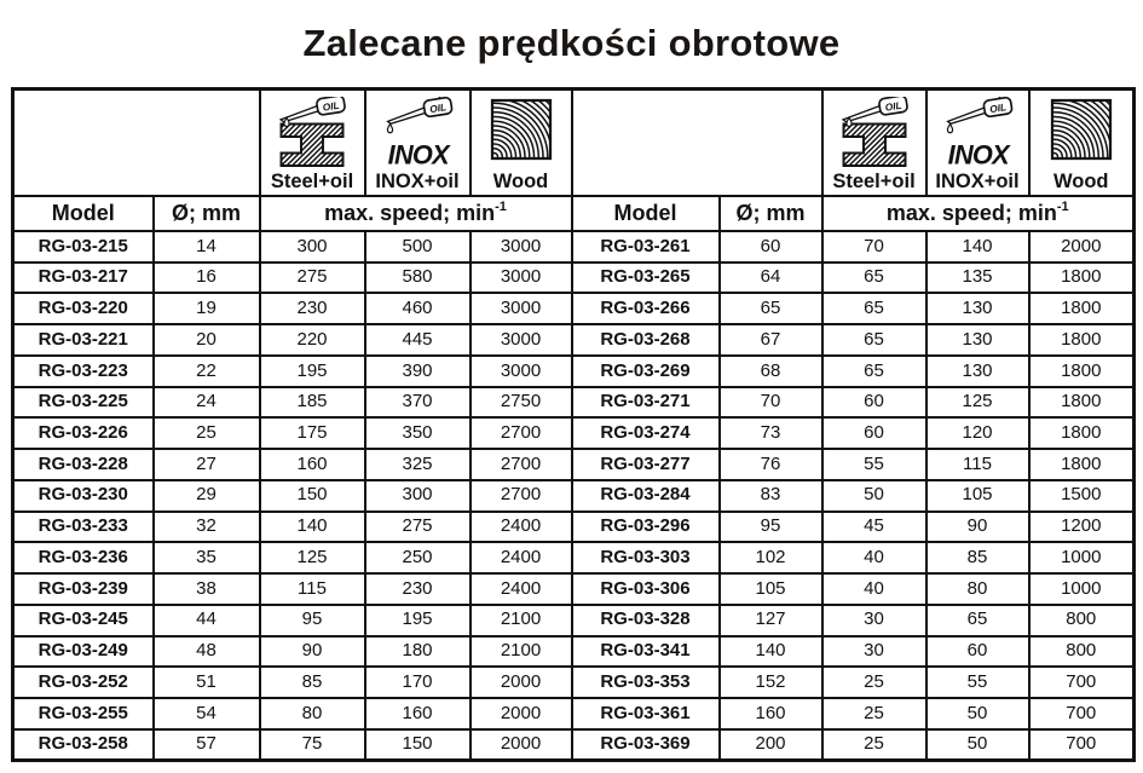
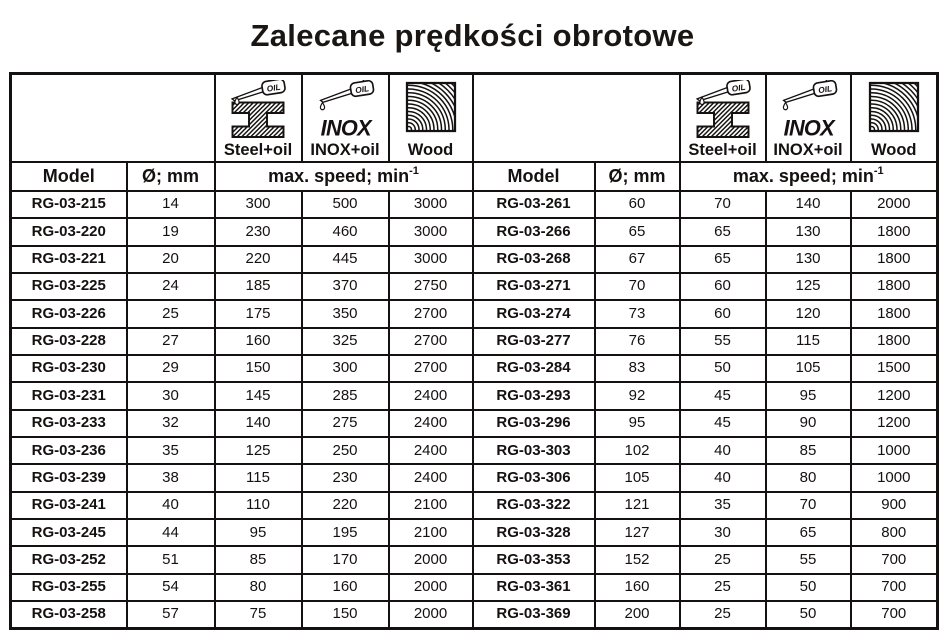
  Zalecane prędkości obrotowe
  	Steel+oil	INOX+oil	Wood		Steel+oil	INOX+oil	Wood
  Model	Ø; mm	max. speed; min-1	Model	Ø; mm	max. speed; min-1
  RG-03-215	14	300	500	3000	RG-03-261	60	70	140	2000
- RG-03-217	16	275	580	3000	RG-03-265	64	65	135	1800
  RG-03-220	19	230	460	3000	RG-03-266	65	65	130	1800
  RG-03-221	20	220	445	3000	RG-03-268	67	65	130	1800
- RG-03-223	22	195	390	3000	RG-03-269	68	65	130	1800
  RG-03-225	24	185	370	2750	RG-03-271	70	60	125	1800
  RG-03-226	25	175	350	2700	RG-03-274	73	60	120	1800
  RG-03-228	27	160	325	2700	RG-03-277	76	55	115	1800
  RG-03-230	29	150	300	2700	RG-03-284	83	50	105	1500
+ RG-03-231	30	145	285	2400	RG-03-293	92	45	95	1200
  RG-03-233	32	140	275	2400	RG-03-296	95	45	90	1200
  RG-03-236	35	125	250	2400	RG-03-303	102	40	85	1000
  RG-03-239	38	115	230	2400	RG-03-306	105	40	80	1000
+ RG-03-241	40	110	220	2100	RG-03-322	121	35	70	900
  RG-03-245	44	95	195	2100	RG-03-328	127	30	65	800
- RG-03-249	48	90	180	2100	RG-03-341	140	30	60	800
  RG-03-252	51	85	170	2000	RG-03-353	152	25	55	700
  RG-03-255	54	80	160	2000	RG-03-361	160	25	50	700
  RG-03-258	57	75	150	2000	RG-03-369	200	25	50	700
